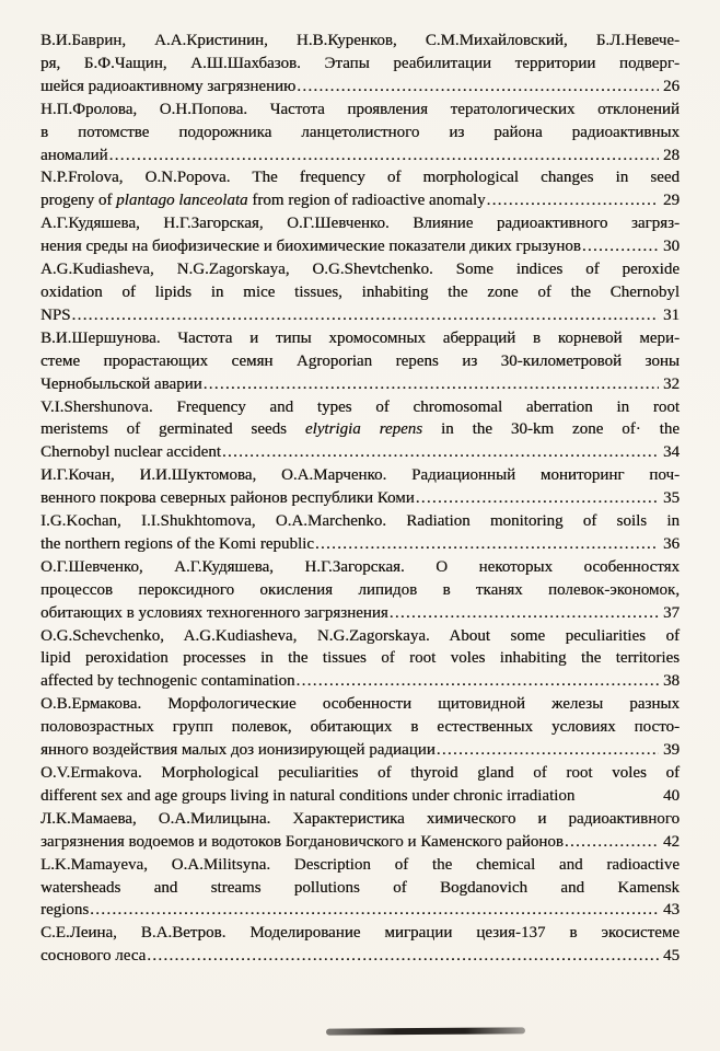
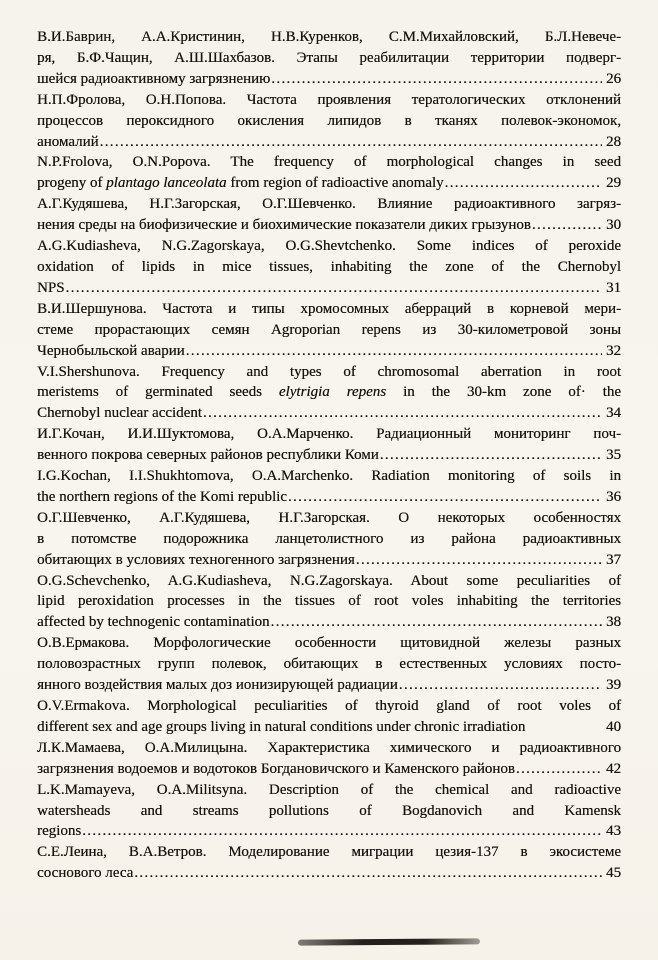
  В.И.Баврин, А.А.Кристинин, Н.В.Куренков, С.М.Михайловский, Б.Л.Невече-
  ря, Б.Ф.Чащин, А.Ш.Шахбазов. Этапы реабилитации территории подверг-
  шейся радиоактивному загрязнению
  26
  Н.П.Фролова, О.Н.Попова. Частота проявления тератологических отклонений
- в потомстве подорожника ланцетолистного из района радиоактивных
+ процессов пероксидного окисления липидов в тканях полевок-экономок,
  аномалий
  28
  N.P.Frolova, O.N.Popova. The frequency of morphological changes in seed
  progeny of plantago lanceolata from region of radioactive anomaly
  29
  А.Г.Кудяшева, Н.Г.Загорская, О.Г.Шевченко. Влияние радиоактивного загряз-
  нения среды на биофизические и биохимические показатели диких грызунов
  30
  A.G.Kudiasheva, N.G.Zagorskaya, O.G.Shevtchenko. Some indices of peroxide
  oxidation of lipids in mice tissues, inhabiting the zone of the Chernobyl
  NPS
  31
  В.И.Шершунова. Частота и типы хромосомных аберраций в корневой мери-
  стеме прорастающих семян Agroporian repens из 30-километровой зоны
  Чернобыльской аварии
  32
  V.I.Shershunova. Frequency and types of chromosomal aberration in root
  meristems of germinated seeds elytrigia repens in the 30-km zone of· the
  Chernobyl nuclear accident
  34
  И.Г.Кочан, И.И.Шуктомова, О.А.Марченко. Радиационный мониторинг поч-
  венного покрова северных районов республики Коми
  35
  I.G.Kochan, I.I.Shukhtomova, O.A.Marchenko. Radiation monitoring of soils in
  the northern regions of the Komi republic
  36
  О.Г.Шевченко, А.Г.Кудяшева, Н.Г.Загорская. О некоторых особенностях
- процессов пероксидного окисления липидов в тканях полевок-экономок,
+ в потомстве подорожника ланцетолистного из района радиоактивных
  обитающих в условиях техногенного загрязнения
  37
  O.G.Schevchenko, A.G.Kudiasheva, N.G.Zagorskaya. About some peculiarities of
  lipid peroxidation processes in the tissues of root voles inhabiting the territories
  affected by technogenic contamination
  38
  О.В.Ермакова. Морфологические особенности щитовидной железы разных
  половозрастных групп полевок, обитающих в естественных условиях посто-
  янного воздействия малых доз ионизирующей радиации
  39
  O.V.Ermakova. Morphological peculiarities of thyroid gland of root voles of
  different sex and age groups living in natural conditions under chronic irradiation
  40
  Л.К.Мамаева, О.А.Милицына. Характеристика химического и радиоактивного
  загрязнения водоемов и водотоков Богдановичского и Каменского районов
  42
  L.K.Mamayeva, O.A.Militsyna. Description of the chemical and radioactive
  watersheads and streams pollutions of Bogdanovich and Kamensk
  regions
  43
  С.Е.Леина, В.А.Ветров. Моделирование миграции цезия-137 в экосистеме
  соснового леса
  45
